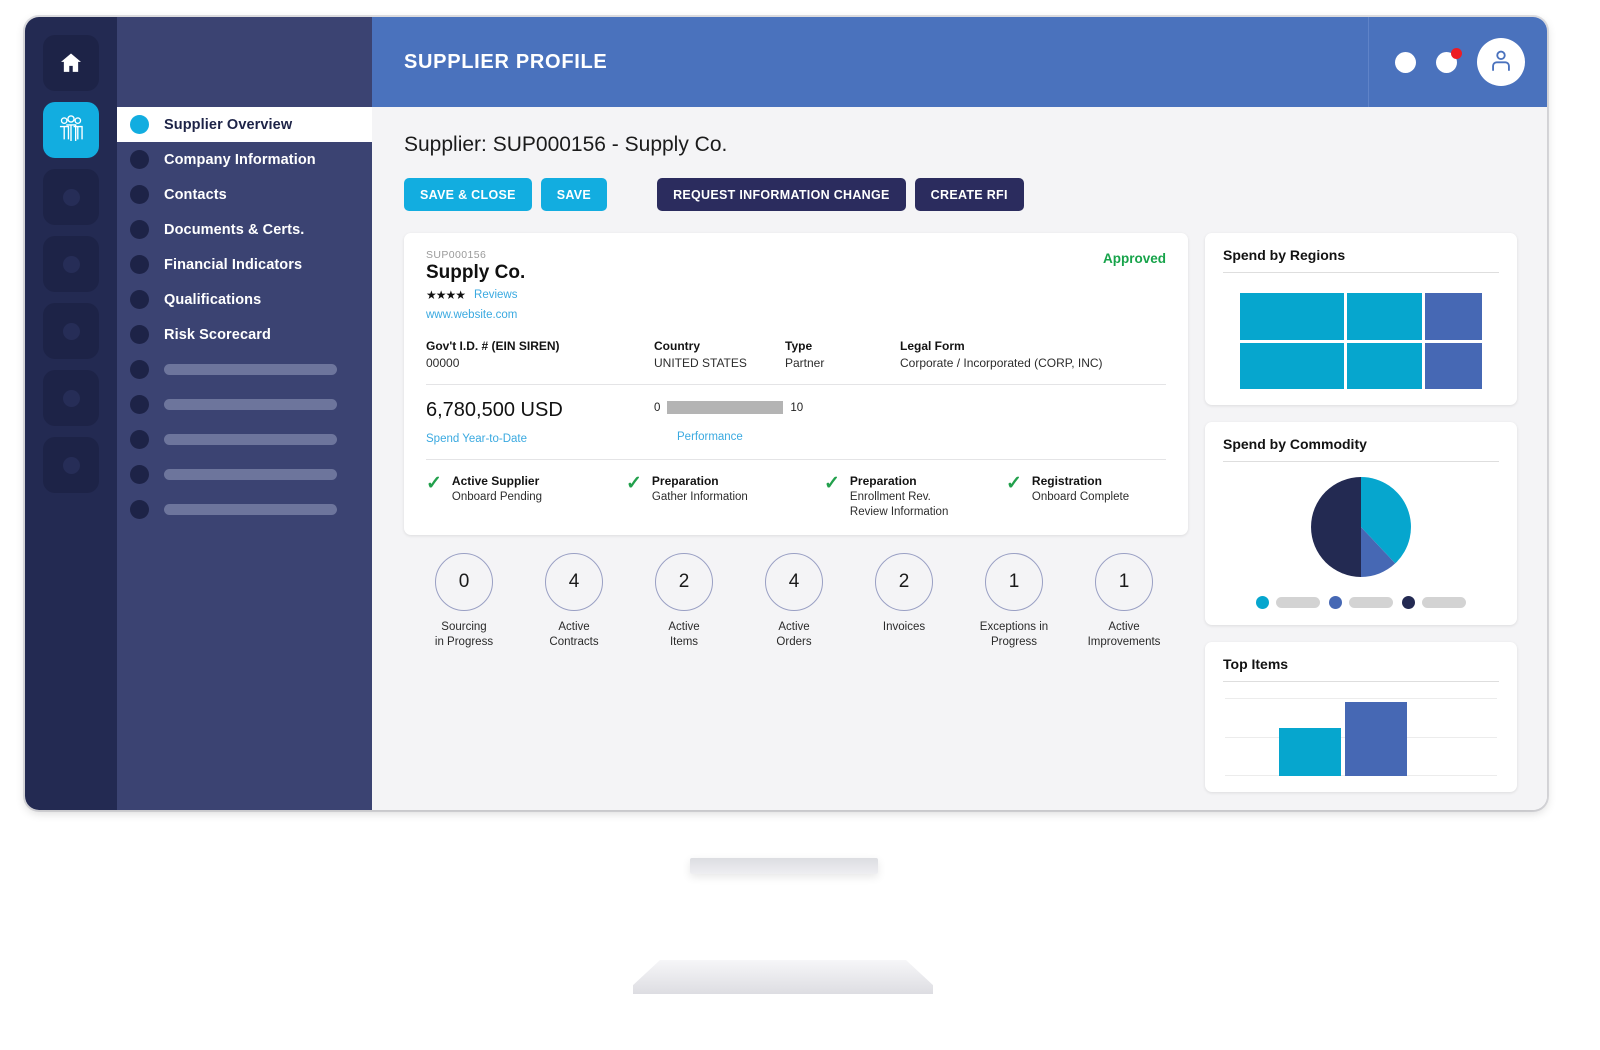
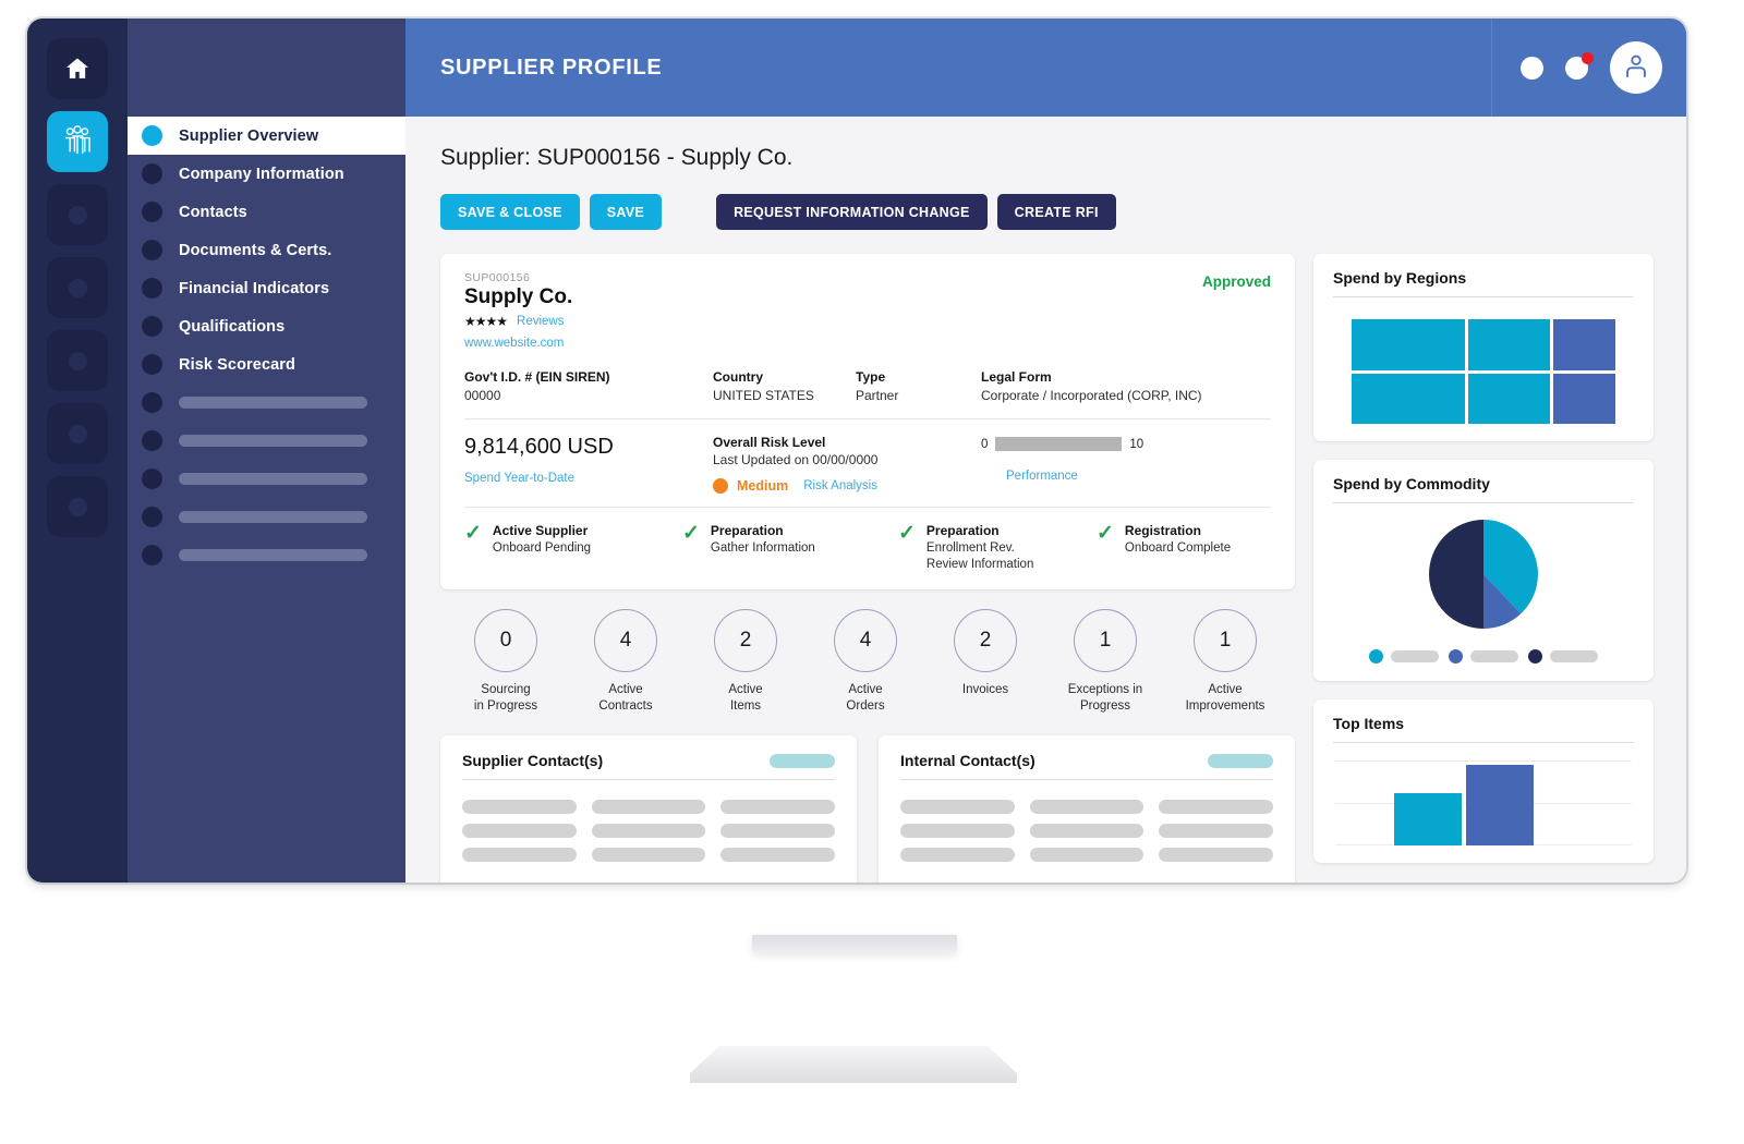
  Supplier Overview
  Company Information
  Contacts
  Documents & Certs.
  Financial Indicators
  Qualifications
  Risk Scorecard
  SUPPLIER PROFILE
  Supplier: SUP000156 - Supply Co.
  SAVE & CLOSE
  SAVE
  REQUEST INFORMATION CHANGE
  CREATE RFI
  SUP000156
  Supply Co.
  ★★★★
  Reviews
  www.website.com
  Approved
  Gov't I.D. # (EIN SIREN)
  00000
  Country
  UNITED STATES
  Type
  Partner
  Legal Form
  Corporate / Incorporated (CORP, INC)
- 6,780,500 USD
+ 9,814,600 USD
  Spend Year-to-Date
+ Overall Risk Level
+ Last Updated on 00/00/0000
+ Medium
+ Risk Analysis
  0
  10
  Performance
  ✓
  Active Supplier
  Onboard Pending
  ✓
  Preparation
  Gather Information
  ✓
  Preparation
  Enrollment Rev.
  Review Information
  ✓
  Registration
  Onboard Complete
  0
  Sourcing
  in Progress
  4
  Active
  Contracts
  2
  Active
  Items
  4
  Active
  Orders
  2
  Invoices
  1
  Exceptions in
  Progress
  1
  Active
  Improvements
+ Supplier Contact(s)
+ Internal Contact(s)
  Spend by Regions
  Spend by Commodity
  Top Items
